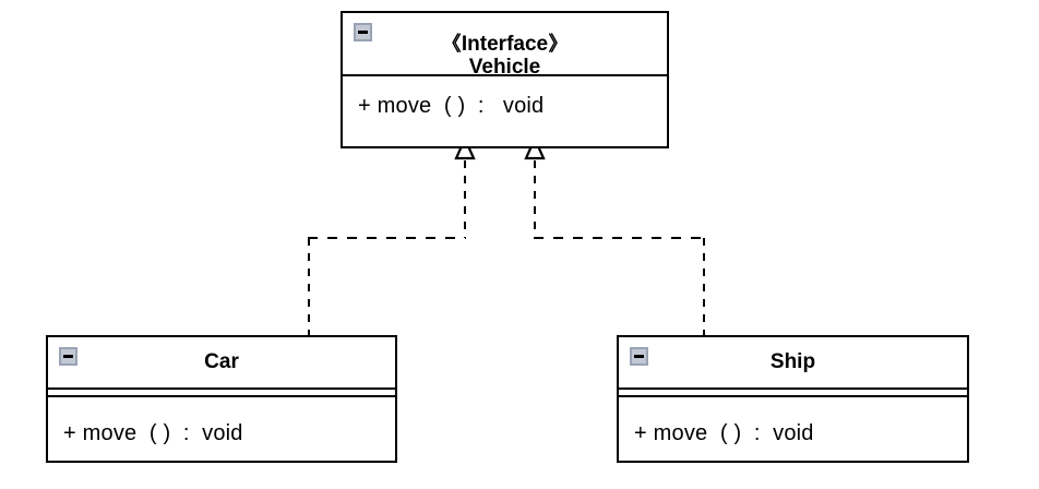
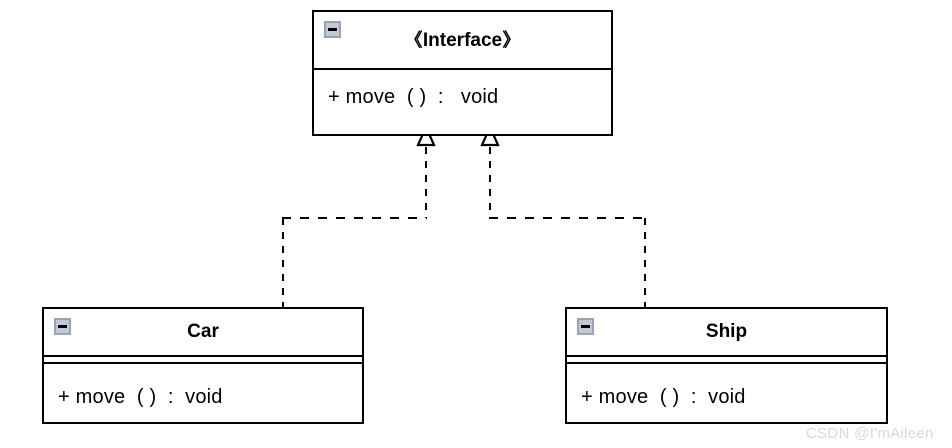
  《Interface》
- Vehicle
  + move ( ) : void
  Car
  + move ( ) : void
  Ship
  + move ( ) : void
+ CSDN @I'mAileen
